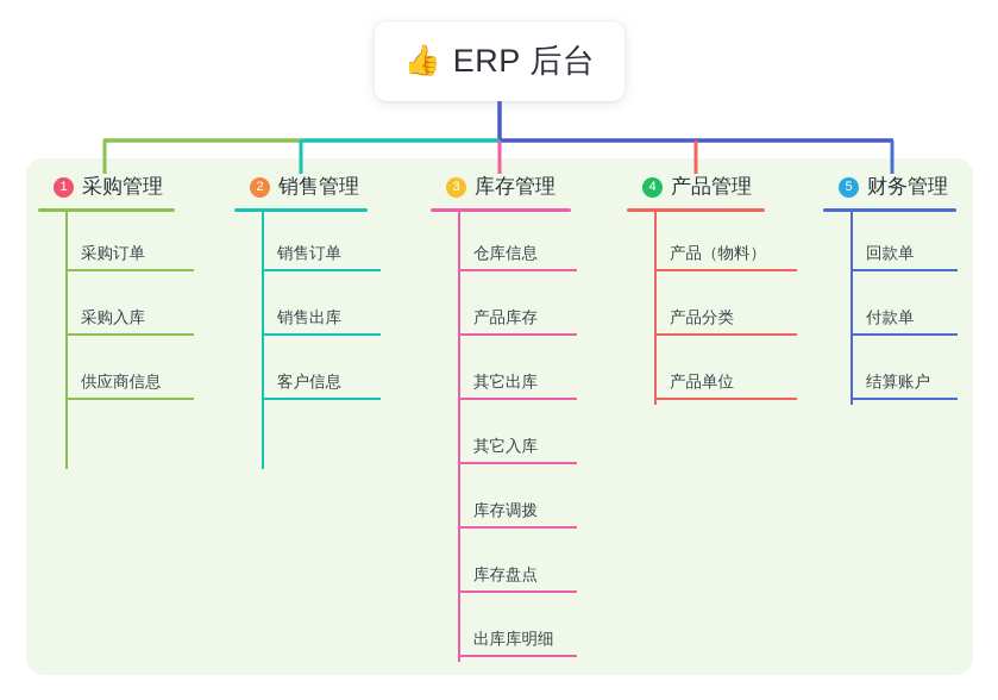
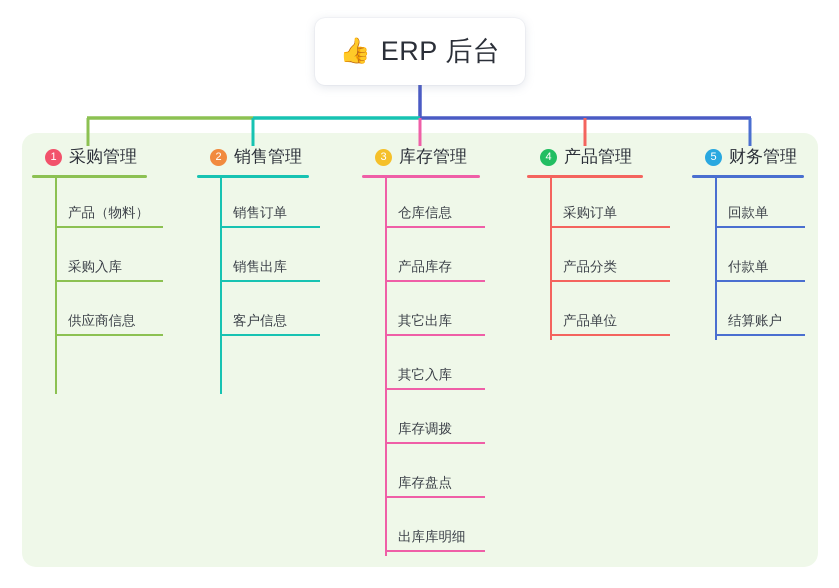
  👍
  ERP 后台
  1
  采购管理
- 采购订单
+ 产品（物料）
  采购入库
  供应商信息
  2
  销售管理
  销售订单
  销售出库
  客户信息
  3
  库存管理
  仓库信息
  产品库存
  其它出库
  其它入库
  库存调拨
  库存盘点
  出库库明细
  4
  产品管理
- 产品（物料）
+ 采购订单
  产品分类
  产品单位
  5
  财务管理
  回款单
  付款单
  结算账户
